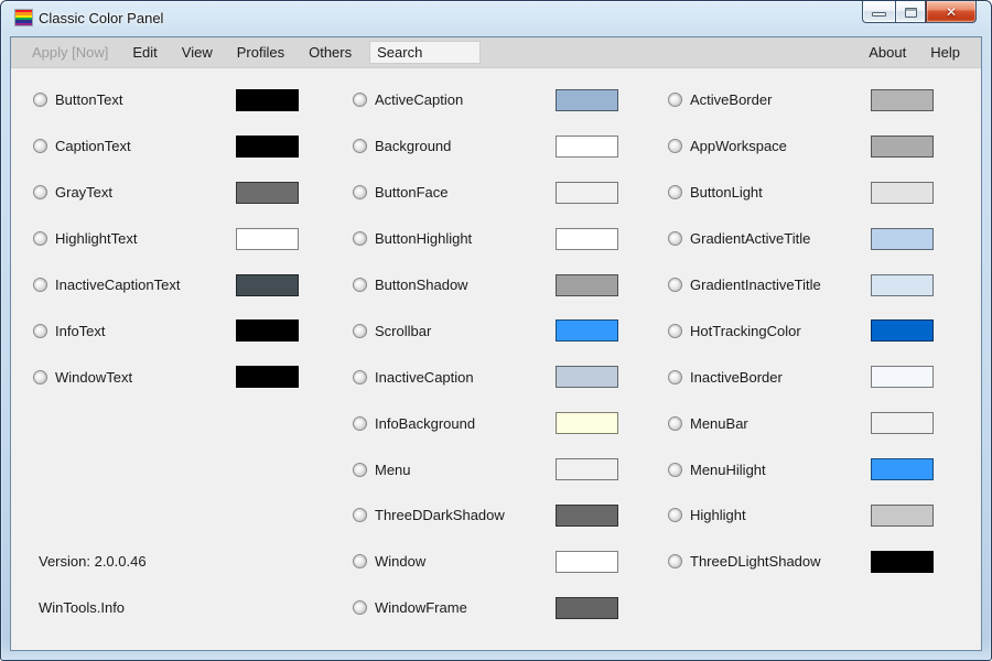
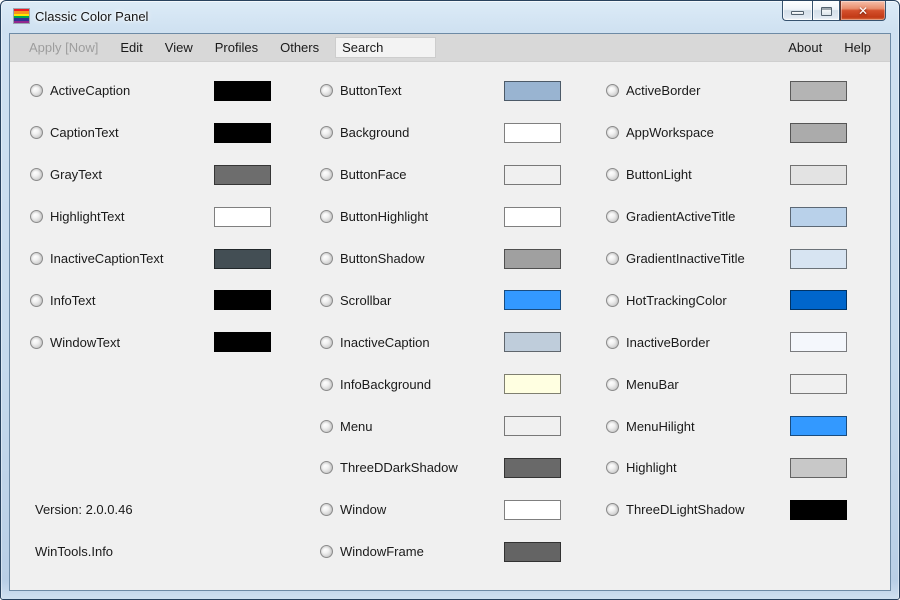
  Classic Color Panel
  ✕
  Apply [Now]
  Edit
  View
  Profiles
  Others
  Search
  About
  Help
- ButtonText
+ ActiveCaption
  CaptionText
  GrayText
  HighlightText
  InactiveCaptionText
  InfoText
  WindowText
- ActiveCaption
+ ButtonText
  Background
  ButtonFace
  ButtonHighlight
  ButtonShadow
  Scrollbar
  InactiveCaption
  InfoBackground
  Menu
  ThreeDDarkShadow
  Window
  WindowFrame
  ActiveBorder
  AppWorkspace
  ButtonLight
  GradientActiveTitle
  GradientInactiveTitle
  HotTrackingColor
  InactiveBorder
  MenuBar
  MenuHilight
  Highlight
  ThreeDLightShadow
  Version: 2.0.0.46
  WinTools.Info
